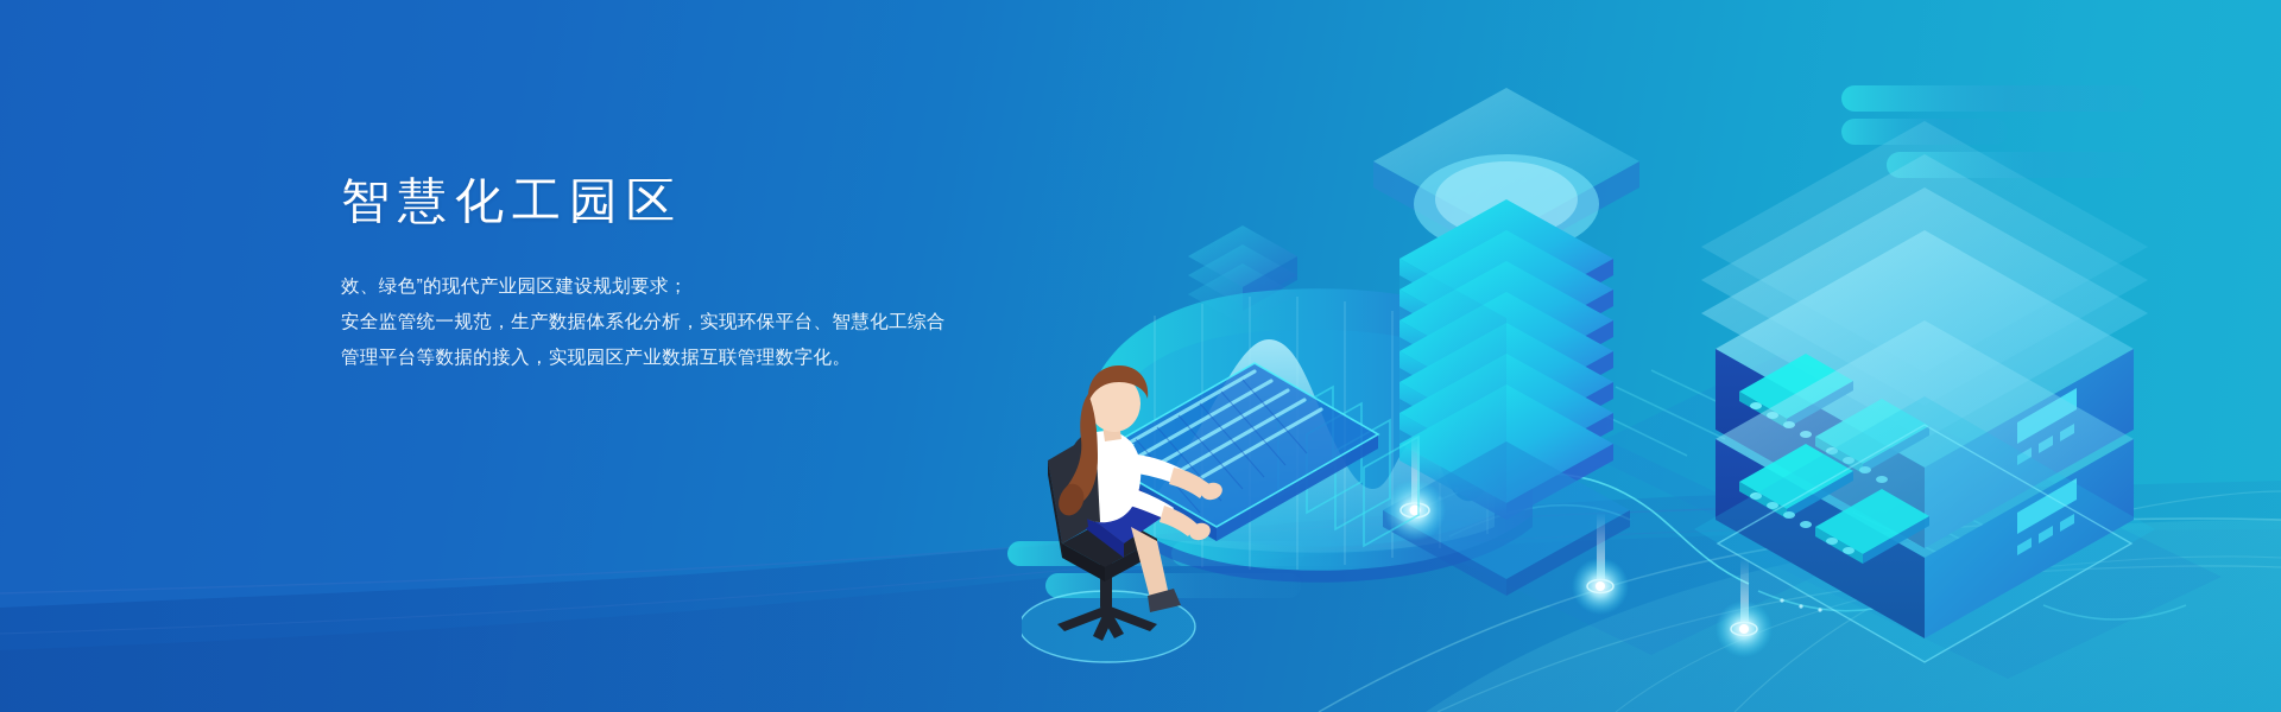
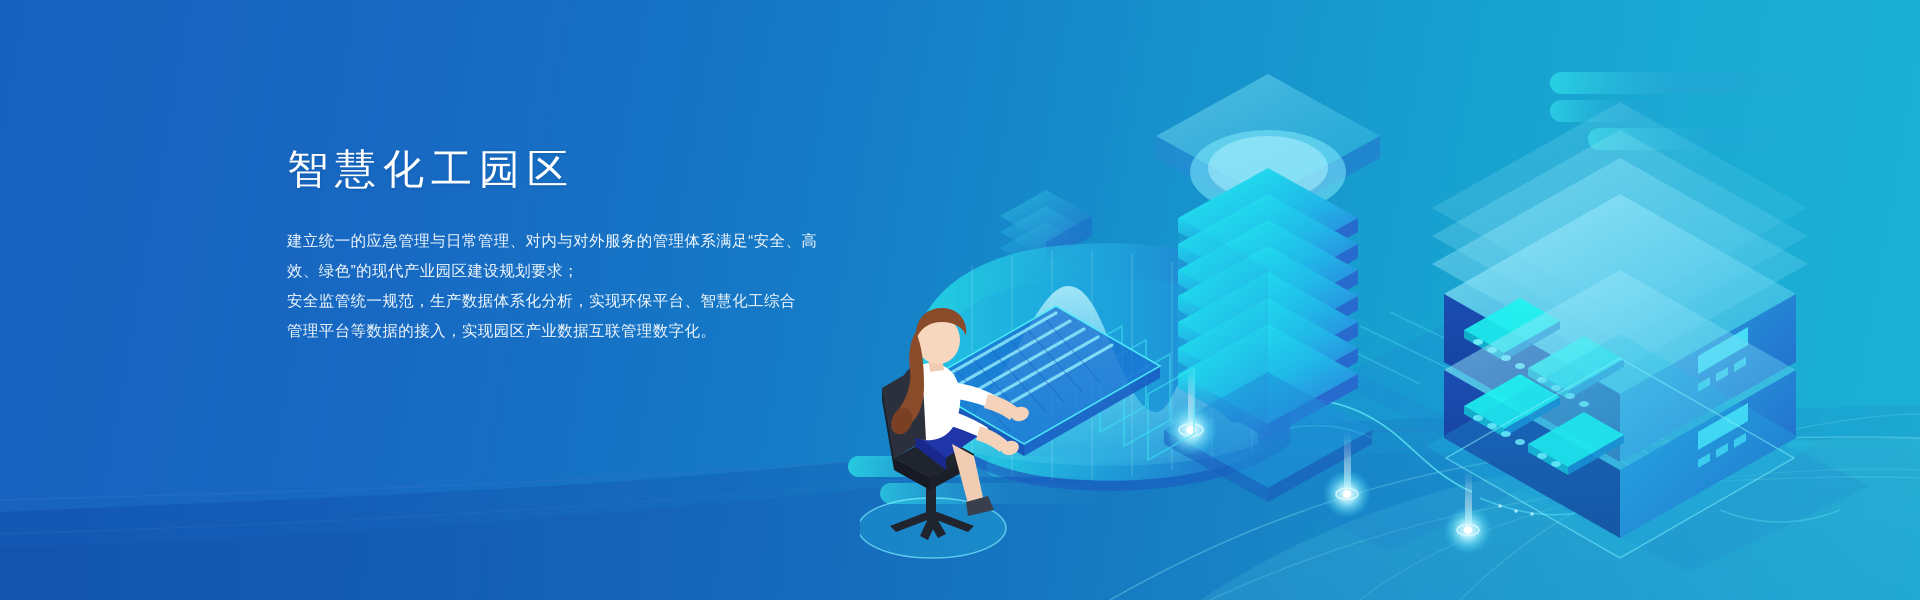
  智慧化工园区
+ 建立统一的应急管理与日常管理、对内与对外服务的管理体系满足“安全、高
  效、绿色”的现代产业园区建设规划要求；
  安全监管统一规范，生产数据体系化分析，实现环保平台、智慧化工综合
  管理平台等数据的接入，实现园区产业数据互联管理数字化。
